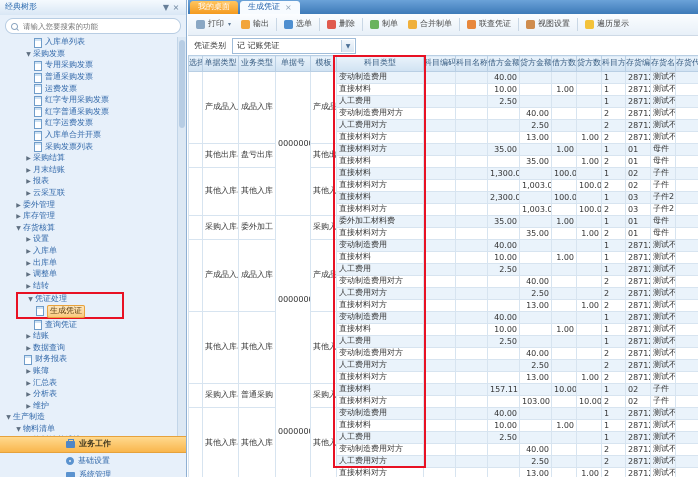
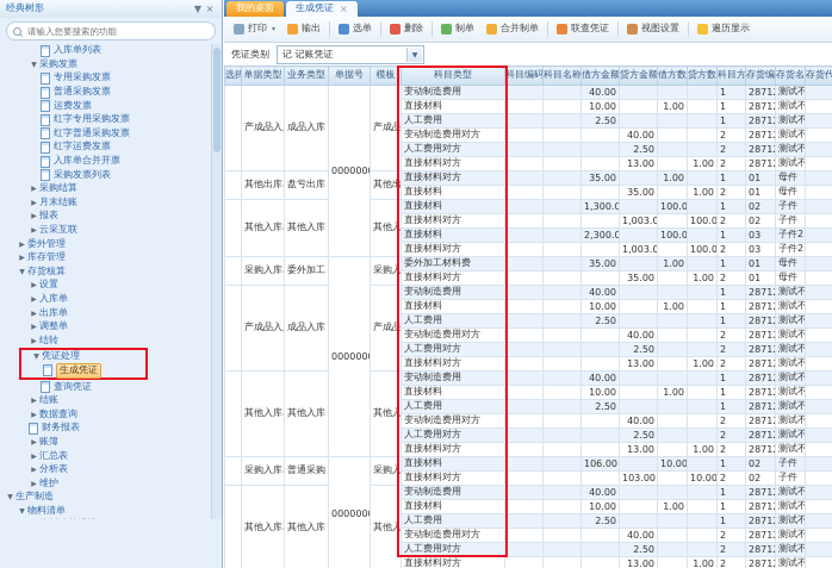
  经典树形
  ▼
  ×
  请输入您要搜索的功能
  入库单列表
  采购发票
  专用采购发票
  普通采购发票
  运费发票
  红字专用采购发票
  红字普通采购发票
  红字运费发票
  入库单合并开票
  采购发票列表
  采购结算
  月末结账
  报表
  云采互联
  委外管理
  库存管理
  存货核算
  设置
  入库单
  出库单
  调整单
  结转
  凭证处理
  生成凭证
  查询凭证
  结账
  数据查询
  财务报表
  账簿
  汇总表
  分析表
  维护
  生产制造
  物料清单
- 业务工作
- 基础设置
- 系统管理
  我的桌面
  生成凭证
  ×
  打印
  输出
  选单
  删除
  制单
  合并制单
  联查凭证
  视图设置
  遍历显示
  凭证类别
  记 记账凭证
  选择	单据类型	业务类型	单据号	模板	科目类型	科目编码	科目名称	借方金额	贷方金额	借方数	贷方数	科目方	存货编	存货名	存货代
  	产成品入	成品入库	000000	产成品	变动制造费用			40.00				1	2871	测试不
  直接材料			10.00		1.00		1	2871	测试不
  人工费用			2.50				1	2871	测试不
  变动制造费用对方				40.00			2	2871	测试不
  人工费用对方				2.50			2	2871	测试不
  直接材料对方				13.00		1.00	2	2871	测试不
  	其他出库	盘亏出库	其他出	直接材料对方			35.00		1.00		1	01	母件
  直接材料				35.00		1.00	2	01	母件
  	其他入库	其他入库	其他入	直接材料			1,300.0		100.0		1	02	子件
  直接材料对方				1,003.0		100.0	2	02	子件
  直接材料			2,300.0		100.0		1	03	子件2
  直接材料对方				1,003.0		100.0	2	03	子件2
  	采购入库	委外加工	000000	采购入	委外加工材料费			35.00		1.00		1	01	母件
  直接材料对方				35.00		1.00	2	01	母件
  	产成品入	成品入库	产成品	变动制造费用			40.00				1	2871	测试不
  直接材料			10.00		1.00		1	2871	测试不
  人工费用			2.50				1	2871	测试不
  变动制造费用对方				40.00			2	2871	测试不
  人工费用对方				2.50			2	2871	测试不
  直接材料对方				13.00		1.00	2	2871	测试不
  	其他入库	其他入库	其他入	变动制造费用			40.00				1	2871	测试不
  直接材料			10.00		1.00		1	2871	测试不
  人工费用			2.50				1	2871	测试不
  变动制造费用对方				40.00			2	2871	测试不
  人工费用对方				2.50			2	2871	测试不
  直接材料对方				13.00		1.00	2	2871	测试不
- 	采购入库	普通采购	000000	采购入	直接材料			157.11		10.00		1	02	子件
+ 	采购入库	普通采购	000000	采购入	直接材料			106.00		10.00		1	02	子件
  直接材料对方				103.00		10.00	2	02	子件
  	其他入库	其他入库	其他入	变动制造费用			40.00				1	2871	测试不
  直接材料			10.00		1.00		1	2871	测试不
  人工费用			2.50				1	2871	测试不
  变动制造费用对方				40.00			2	2871	测试不
  人工费用对方				2.50			2	2871	测试不
  直接材料对方				13.00		1.00	2	2871	测试不
